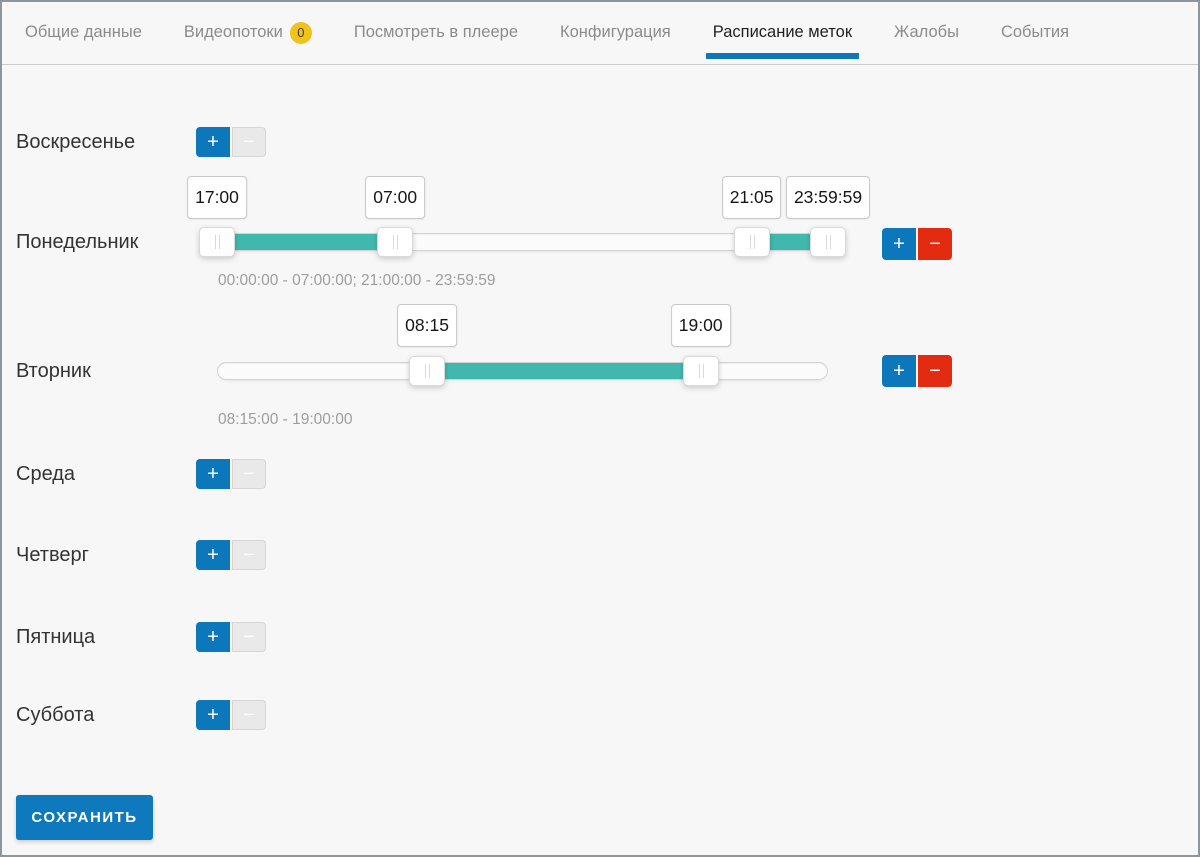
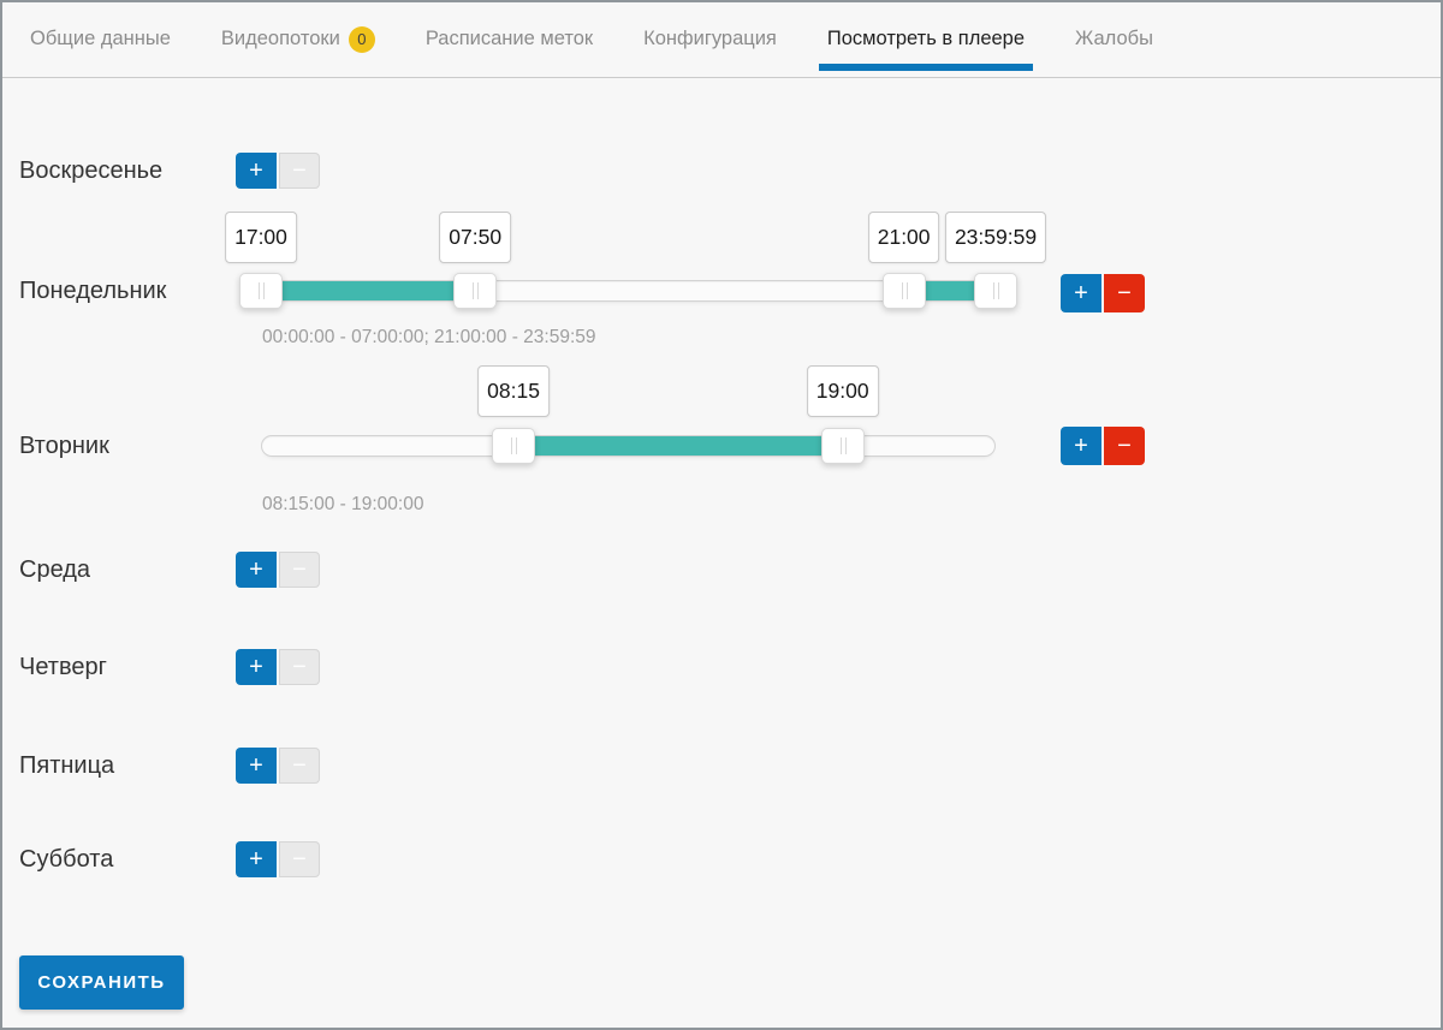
  Общие данные
  Видеопотоки
  0
- Посмотреть в плеере
+ Расписание меток
  Конфигурация
- Расписание меток
+ Посмотреть в плеере
  Жалобы
- События
  Воскресенье
  +
  Понедельник
  17:00
- 07:00
+ 07:50
- 21:05
+ 21:00
  23:59:59
  00:00:00 - 07:00:00; 21:00:00 - 23:59:59
  +
  −
  Вторник
  08:15
  19:00
  08:15:00 - 19:00:00
  +
  −
  Среда
  +
  Четверг
  +
  Пятница
  +
  Суббота
  +
  СОХРАНИТЬ
